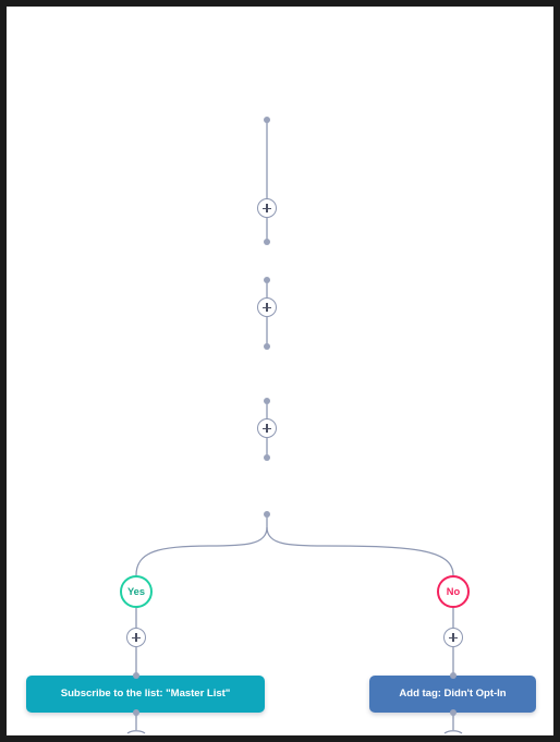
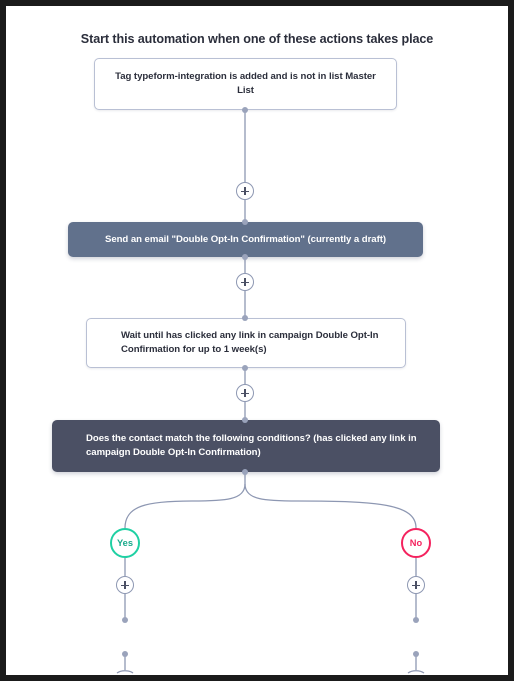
+ Start this automation when one of these actions takes place
+ Tag typeform-integration is added and is not in list Master List
+ Send an email "Double Opt-In Confirmation" (currently a draft)
+ Wait until has clicked any link in campaign Double Opt-In Confirmation for up to 1 week(s)
+ Does the contact match the following conditions? (has clicked any link in campaign Double Opt-In Confirmation)
  Yes
  No
- Subscribe to the list: "Master List"
- Add tag: Didn't Opt-In
